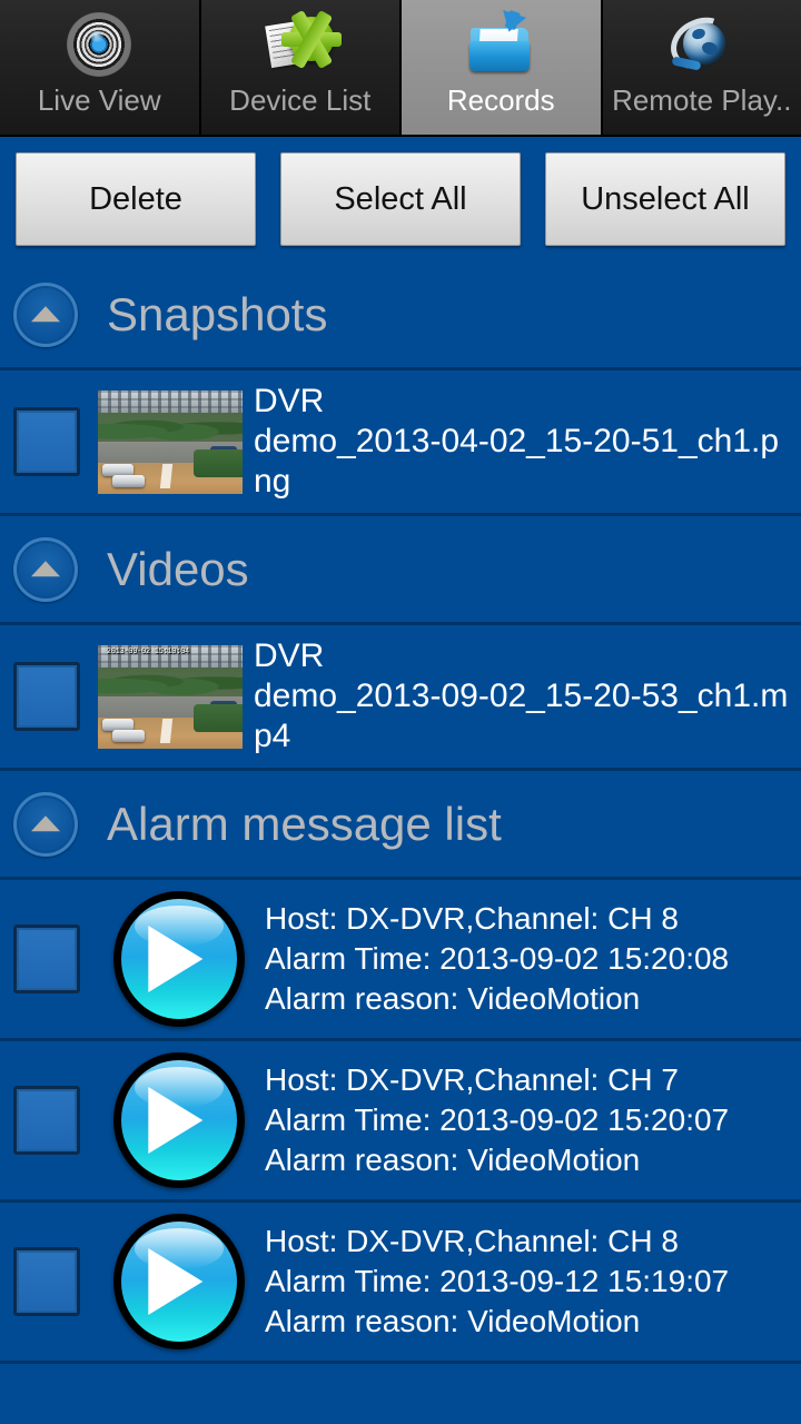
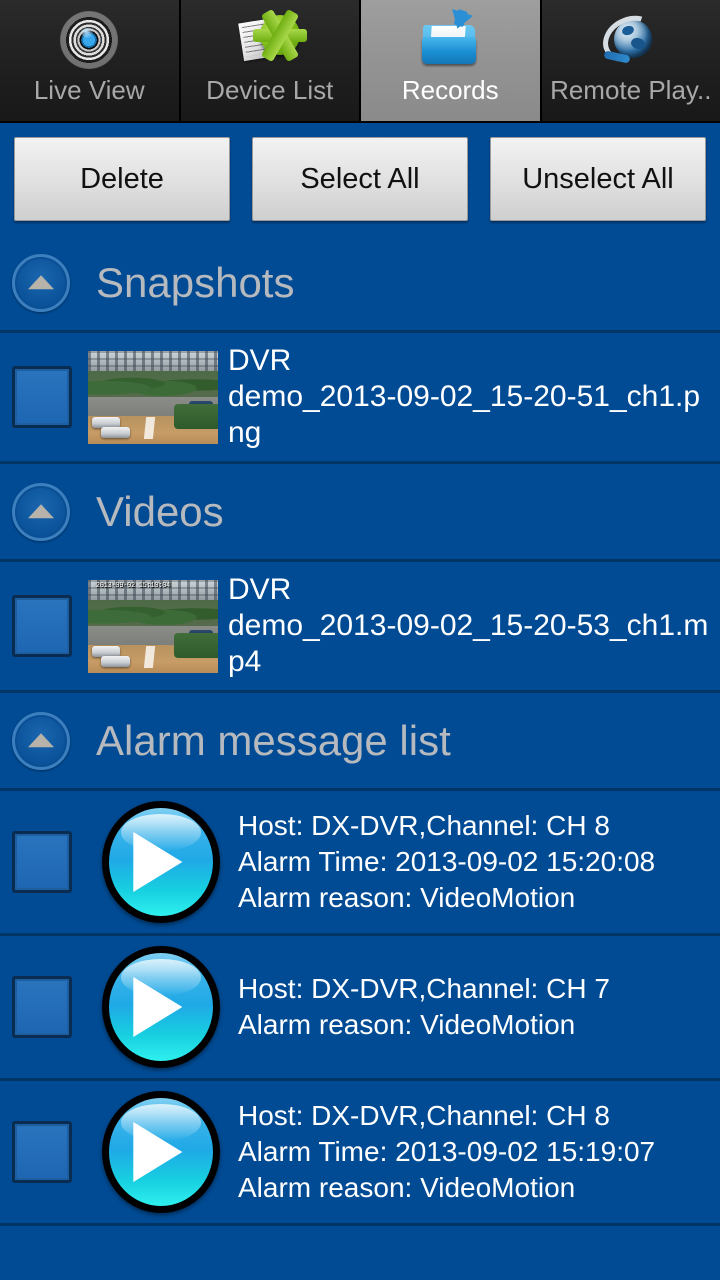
  Live View
  Device List
  Records
  Remote Play..
  Delete
  Select All
  Unselect All
  Snapshots
  DVR
- demo_2013-04-02_15-20-51_ch1.png
+ demo_2013-09-02_15-20-51_ch1.png
  Videos
  2013-09-02 15:10:04
  DVR
  demo_2013-09-02_15-20-53_ch1.mp4
  Alarm message list
  Host: DX-DVR,Channel: CH 8
  Alarm Time: 2013-09-02 15:20:08
  Alarm reason: VideoMotion
  Host: DX-DVR,Channel: CH 7
- Alarm Time: 2013-09-02 15:20:07
  Alarm reason: VideoMotion
  Host: DX-DVR,Channel: CH 8
- Alarm Time: 2013-09-12 15:19:07
+ Alarm Time: 2013-09-02 15:19:07
  Alarm reason: VideoMotion
